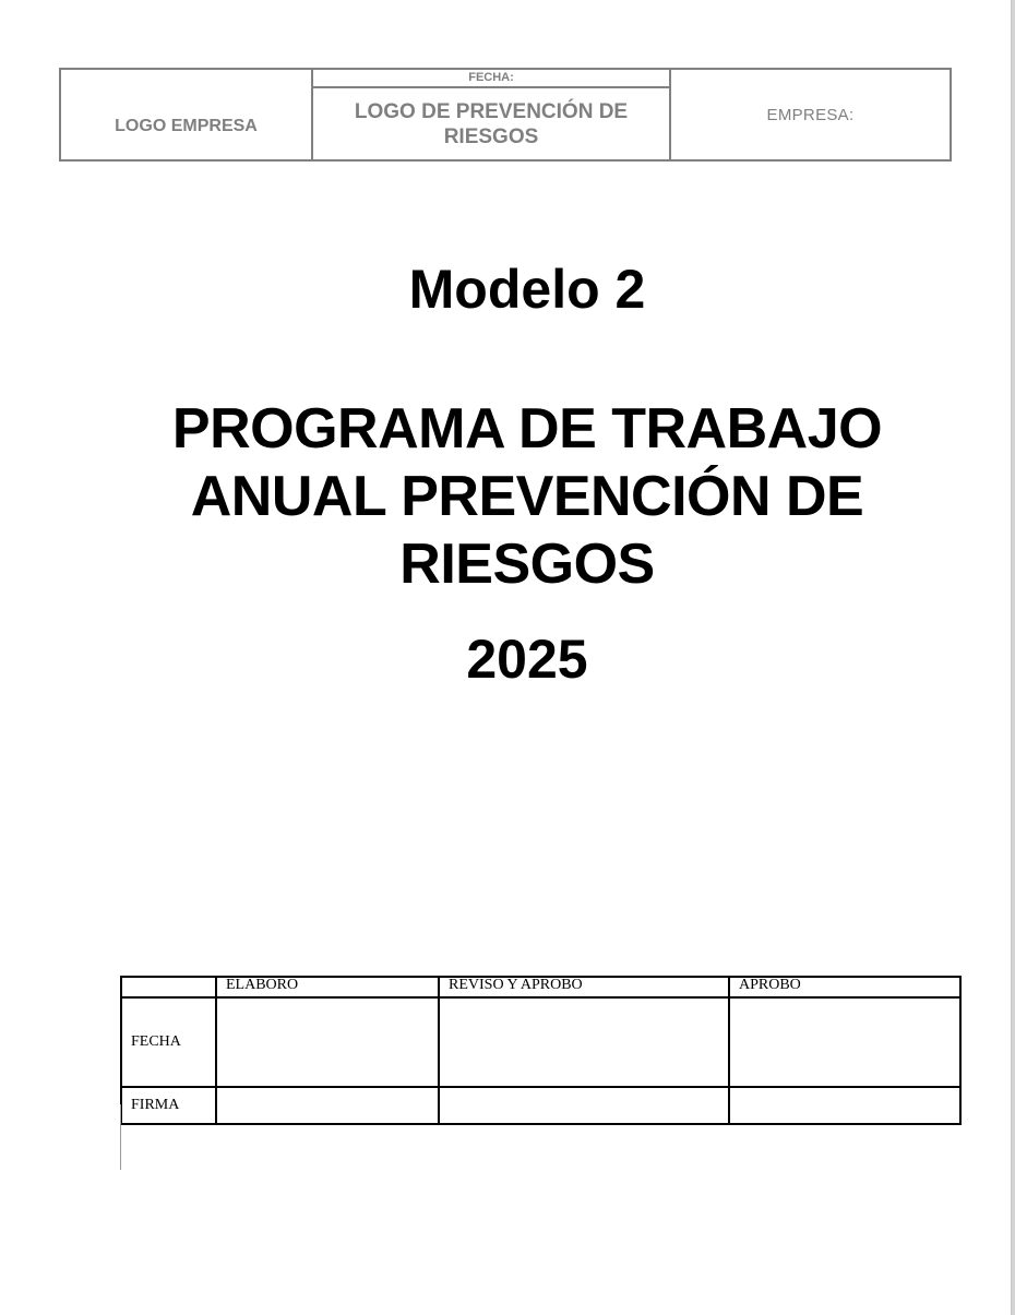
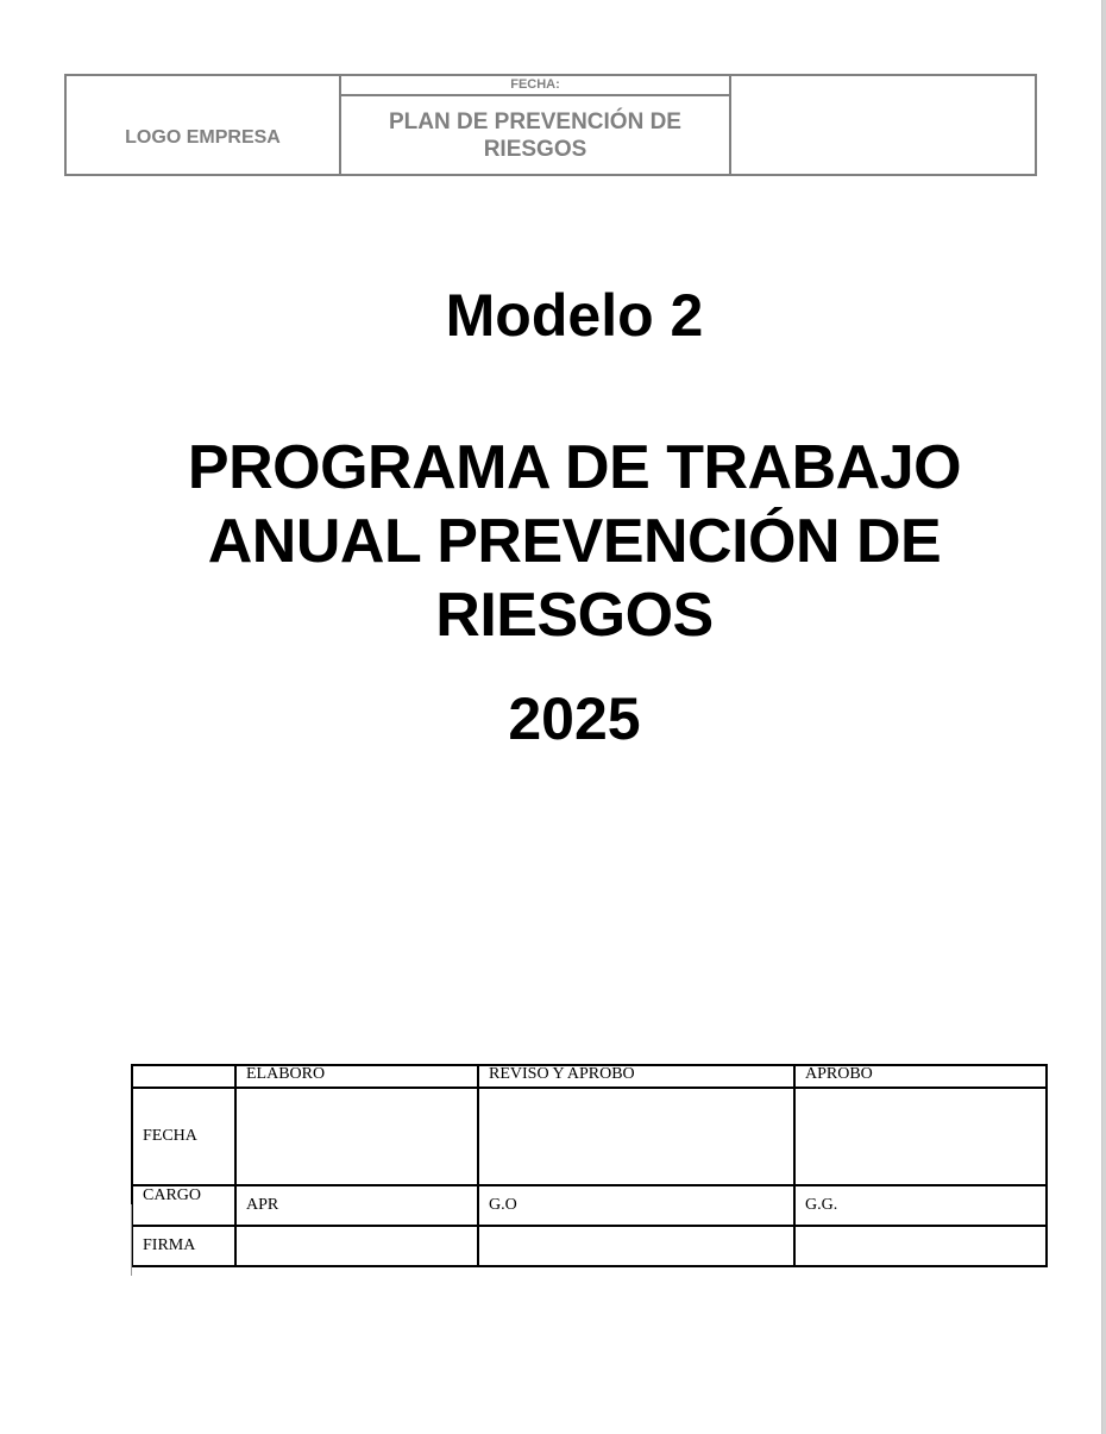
  LOGO EMPRESA
  FECHA:
- LOGO DE PREVENCIÓN DE RIESGOS
+ PLAN DE PREVENCIÓN DE RIESGOS
- EMPRESA:
  Modelo 2
  PROGRAMA DE TRABAJO
  ANUAL PREVENCIÓN DE
  RIESGOS
  2025
  	ELABORO	REVISO Y APROBO	APROBO
  FECHA
+ CARGO	APR	G.O	G.G.
  FIRMA
